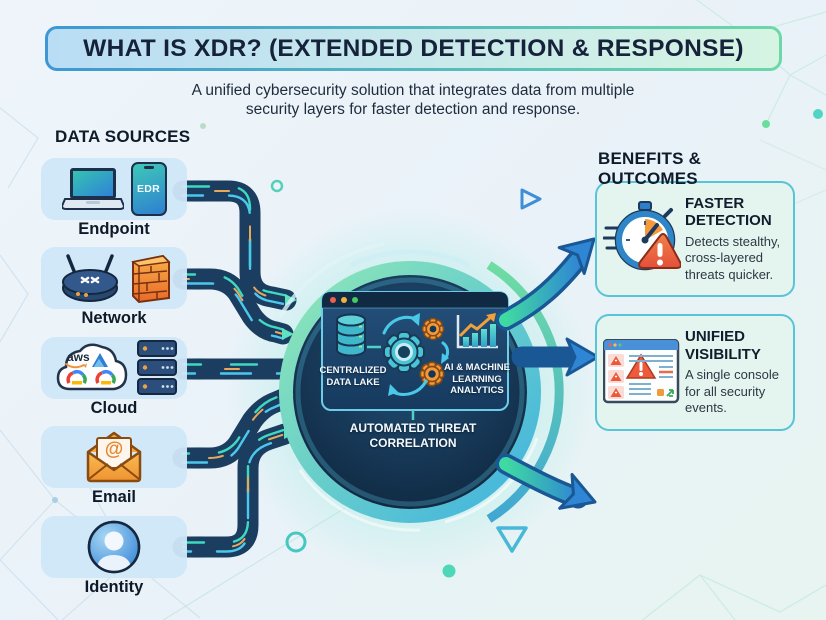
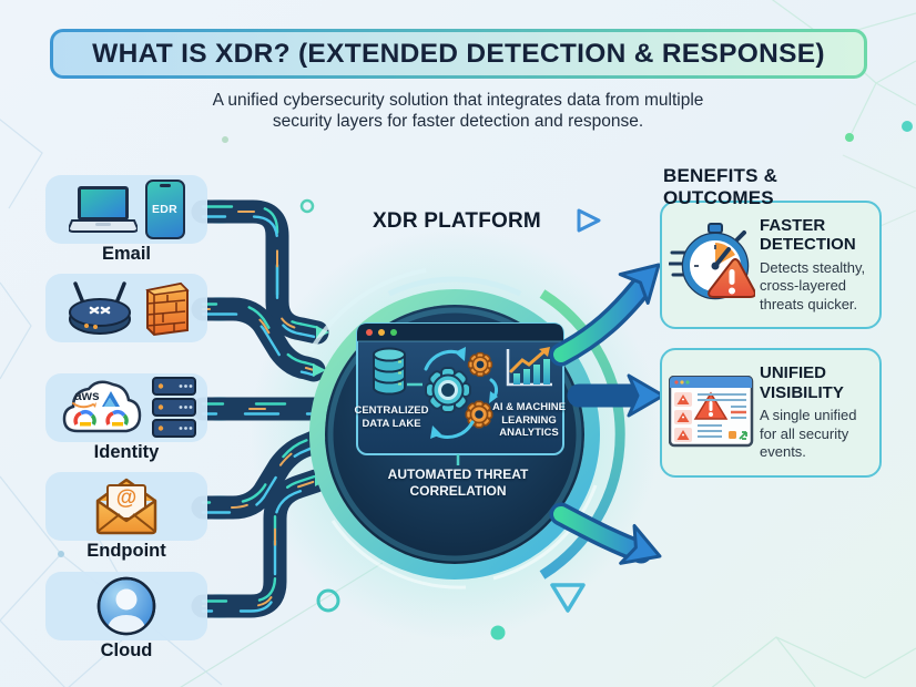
  WHAT IS XDR? (EXTENDED DETECTION & RESPONSE)
  A unified cybersecurity solution that integrates data from multiple
  security layers for faster detection and response.
- DATA SOURCES
  EDR
- Endpoint
+ Email
- Network
  aws
- Cloud
+ Identity
  @
- Email
+ Endpoint
- Identity
+ Cloud
+ XDR PLATFORM
  CENTRALIZED DATA LAKE
  AI & MACHINE LEARNING ANALYTICS
  AUTOMATED THREAT CORRELATION
  BENEFITS & OUTCOMES
  FASTER DETECTION
  Detects stealthy, cross-layered threats quicker.
  UNIFIED VISIBILITY
- A single console for all security events.
+ A single unified for all security events.
